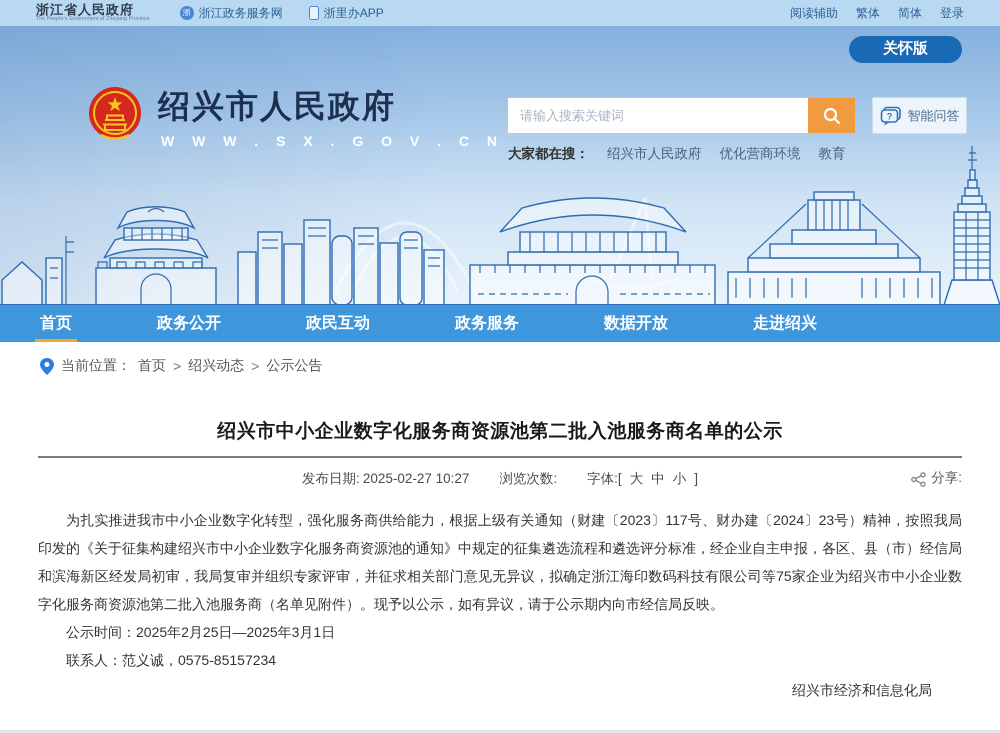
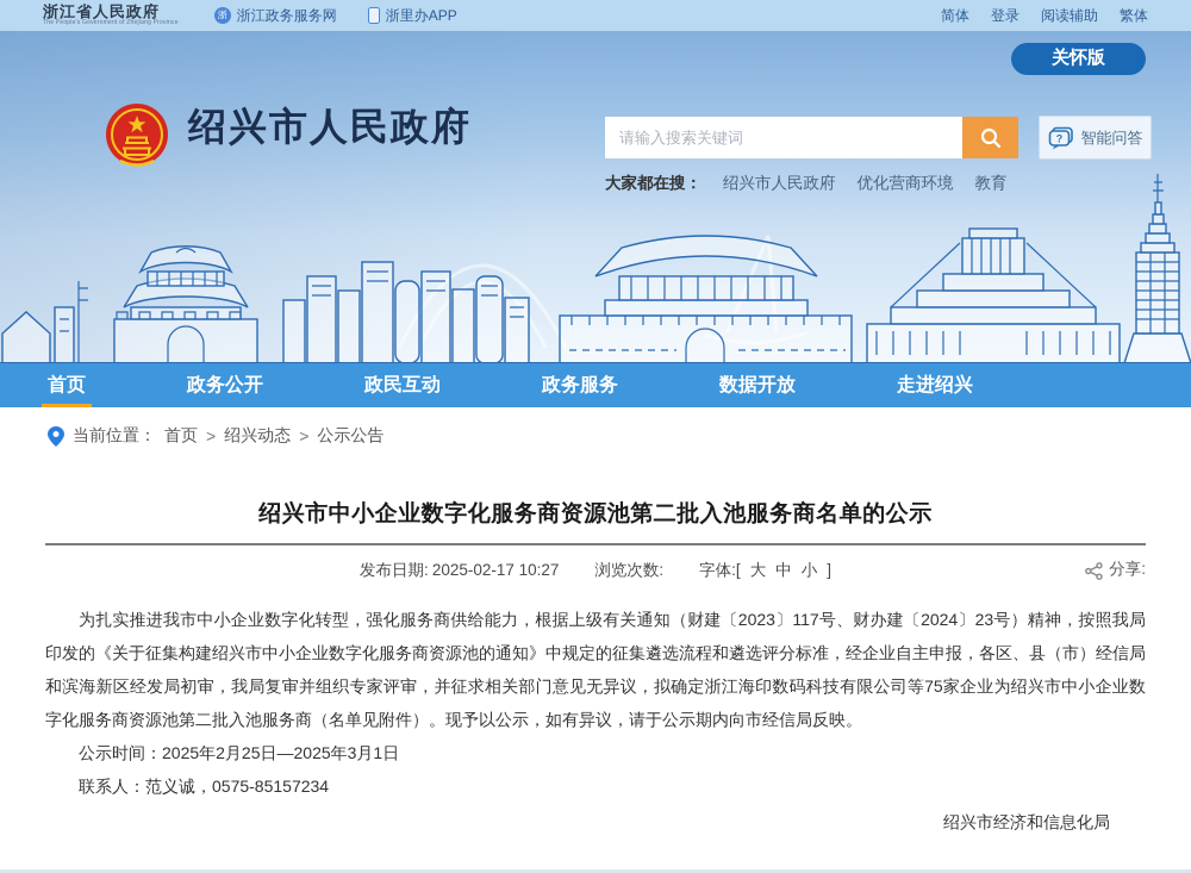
  浙江省人民政府
  浙
  浙江政务服务网
  浙里办APP
- 阅读辅助
+ 简体
- 繁体
+ 登录
- 简体
+ 阅读辅助
- 登录
+ 繁体
  关怀版
  绍兴市人民政府
- W W W . S X . G O V . C N
  请输入搜索关键词
  ?
  智能问答
  大家都在搜：
  绍兴市人民政府
  优化营商环境
  教育
  首页
  政务公开
  政民互动
  政务服务
  数据开放
  走进绍兴
  当前位置：
  首页
  >
  绍兴动态
  >
  公示公告
  绍兴市中小企业数字化服务商资源池第二批入池服务商名单的公示
  发布日期:
- 2025-02-27 10:27
+ 2025-02-17 10:27
  浏览次数:
  字体:[
  大
  中
  小
  ]
  分享:
  为扎实推进我市中小企业数字化转型，强化服务商供给能力，根据上级有关通知（财建〔2023〕117号、财办建〔2024〕23号）精神，按照我局印发的《关于征集构建绍兴市中小企业数字化服务商资源池的通知》中规定的征集遴选流程和遴选评分标准，经企业自主申报，各区、县（市）经信局和滨海新区经发局初审，我局复审并组织专家评审，并征求相关部门意见无异议，拟确定浙江海印数码科技有限公司等75家企业为绍兴市中小企业数字化服务商资源池第二批入池服务商（名单见附件）。现予以公示，如有异议，请于公示期内向市经信局反映。
  公示时间：2025年2月25日—2025年3月1日
  联系人：范义诚，0575-85157234
  绍兴市经济和信息化局
